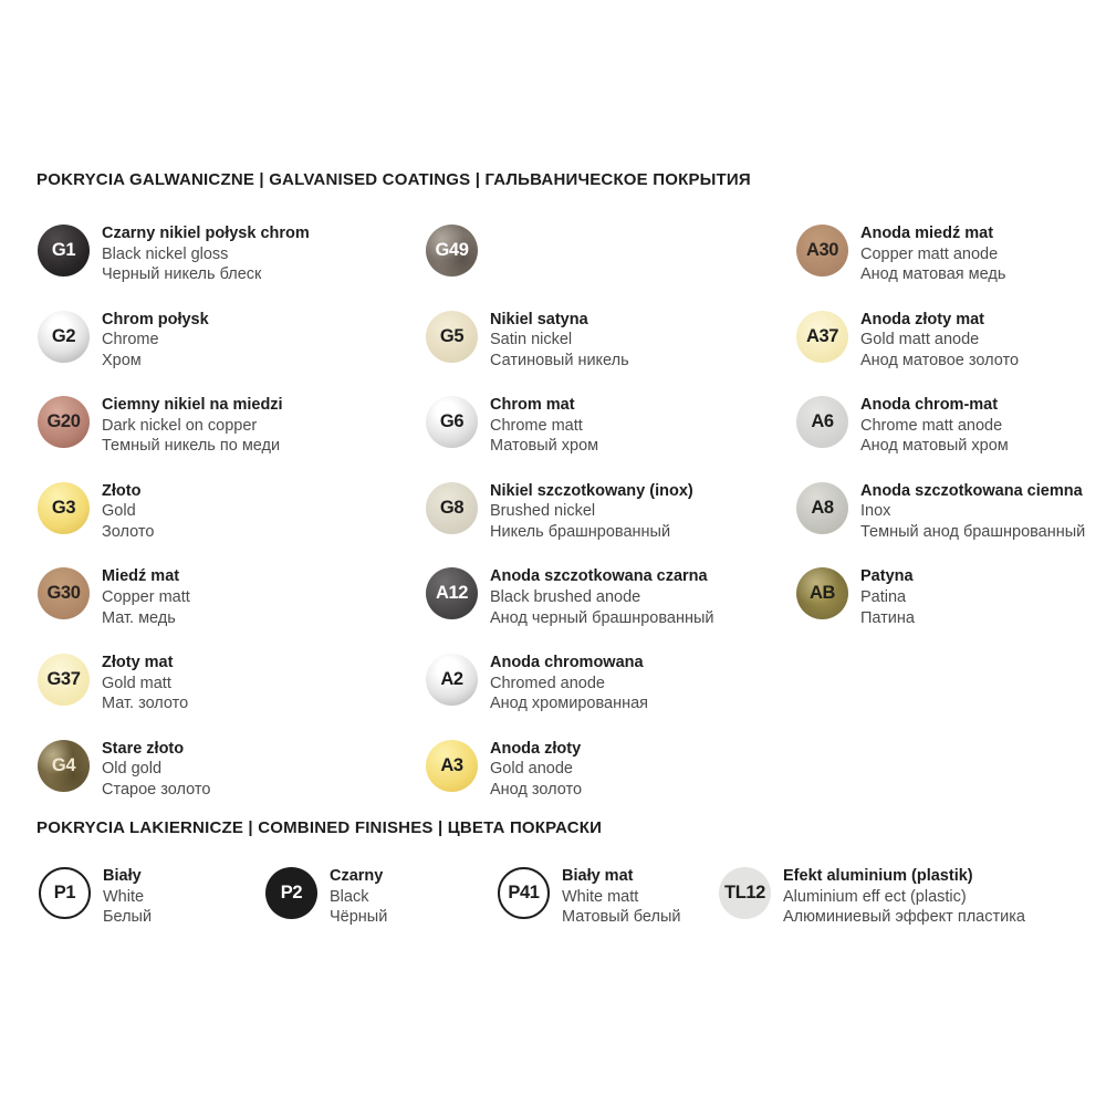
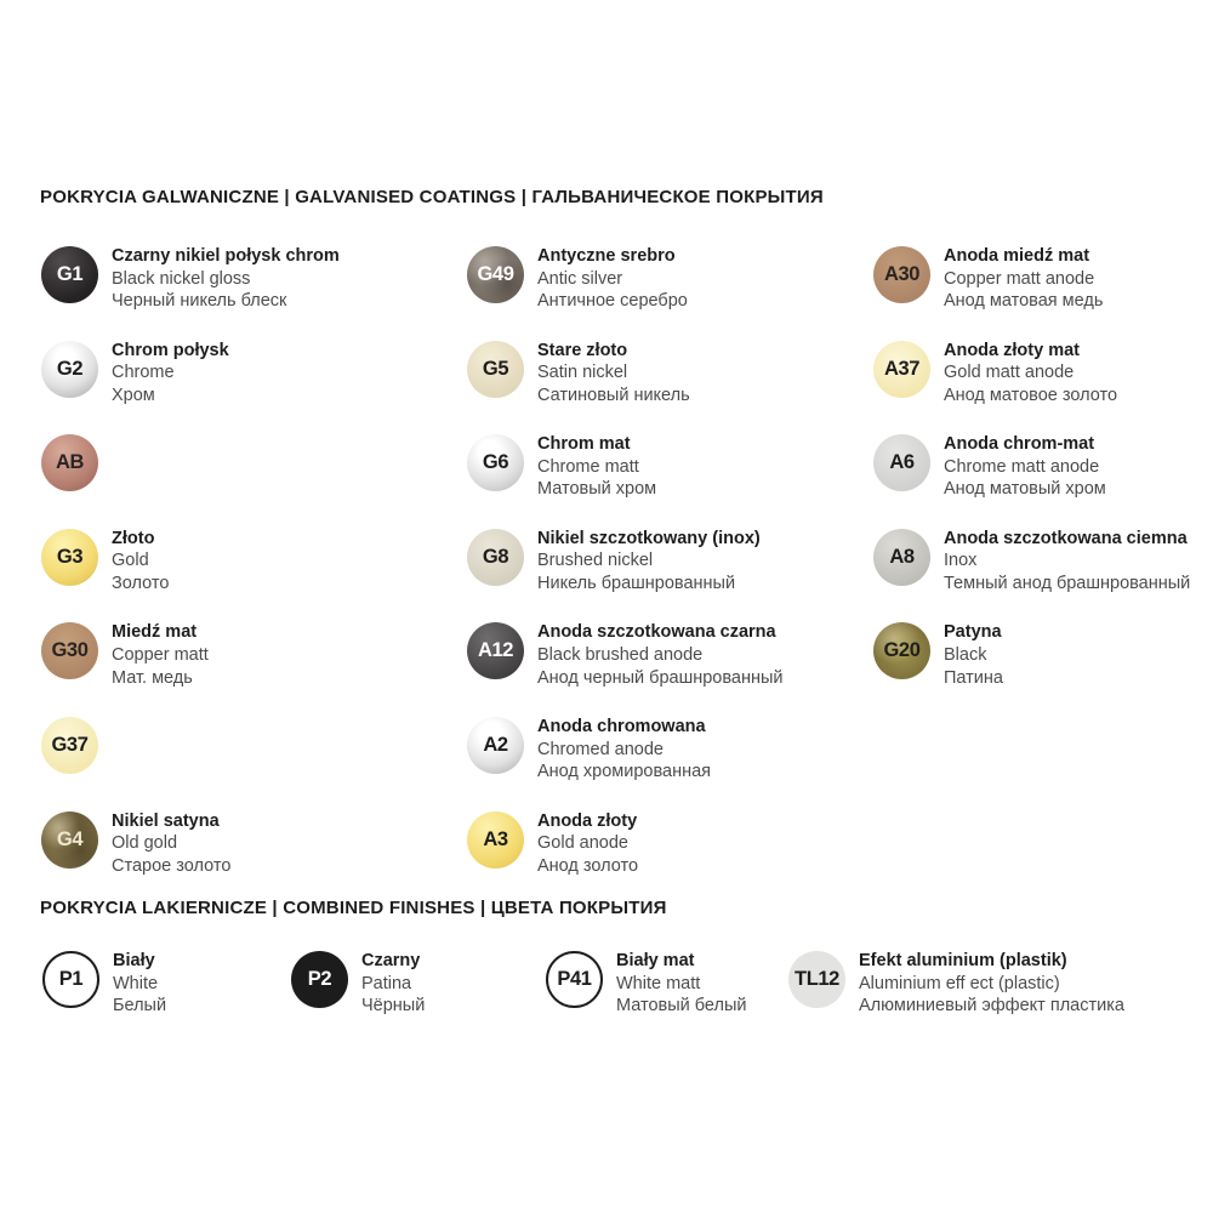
  POKRYCIA GALWANICZNE | GALVANISED COATINGS | ГАЛЬВАНИЧЕСКОЕ ПОКРЫТИЯ
  G1
  Czarny nikiel połysk chrom
  Black nickel gloss
  Черный никель блеск
  G2
  Chrom połysk
  Chrome
  Хром
- G20
+ AB
- Ciemny nikiel na miedzi
- Dark nickel on copper
- Темный никель по меди
  G3
  Złoto
  Gold
  Золото
  G30
  Miedź mat
  Copper matt
  Мат. медь
  G37
- Złoty mat
- Gold matt
- Мат. золото
  G4
- Stare złoto
+ Nikiel satyna
  Old gold
  Старое золото
  G49
+ Antyczne srebro
+ Antic silver
+ Античное серебро
  G5
- Nikiel satyna
+ Stare złoto
  Satin nickel
  Сатиновый никель
  G6
  Chrom mat
  Chrome matt
  Матовый хром
  G8
  Nikiel szczotkowany (inox)
  Brushed nickel
  Никель брашнрованный
  A12
  Anoda szczotkowana czarna
  Black brushed anode
  Анод черный брашнрованный
  A2
  Anoda chromowana
  Chromed anode
  Анод хромированная
  A3
  Anoda złoty
  Gold anode
  Анод золото
  A30
  Anoda miedź mat
  Copper matt anode
  Анод матовая медь
  A37
  Anoda złoty mat
  Gold matt anode
  Анод матовое золото
  A6
  Anoda chrom-mat
  Chrome matt anode
  Анод матовый хром
  A8
  Anoda szczotkowana ciemna
  Inox
  Темный анод брашнрованный
- AB
+ G20
  Patyna
- Patina
+ Black
  Патина
- POKRYCIA LAKIERNICZE | COMBINED FINISHES | ЦВЕТА ПОКРАСКИ
+ POKRYCIA LAKIERNICZE | COMBINED FINISHES | ЦВЕТА ПОКРЫТИЯ
  P1
  Biały
  White
  Белый
  P2
  Czarny
- Black
+ Patina
  Чёрный
  P41
  Biały mat
  White matt
  Матовый белый
  TL12
  Efekt aluminium (plastik)
  Aluminium eff ect (plastic)
  Алюминиевый эффект пластика
